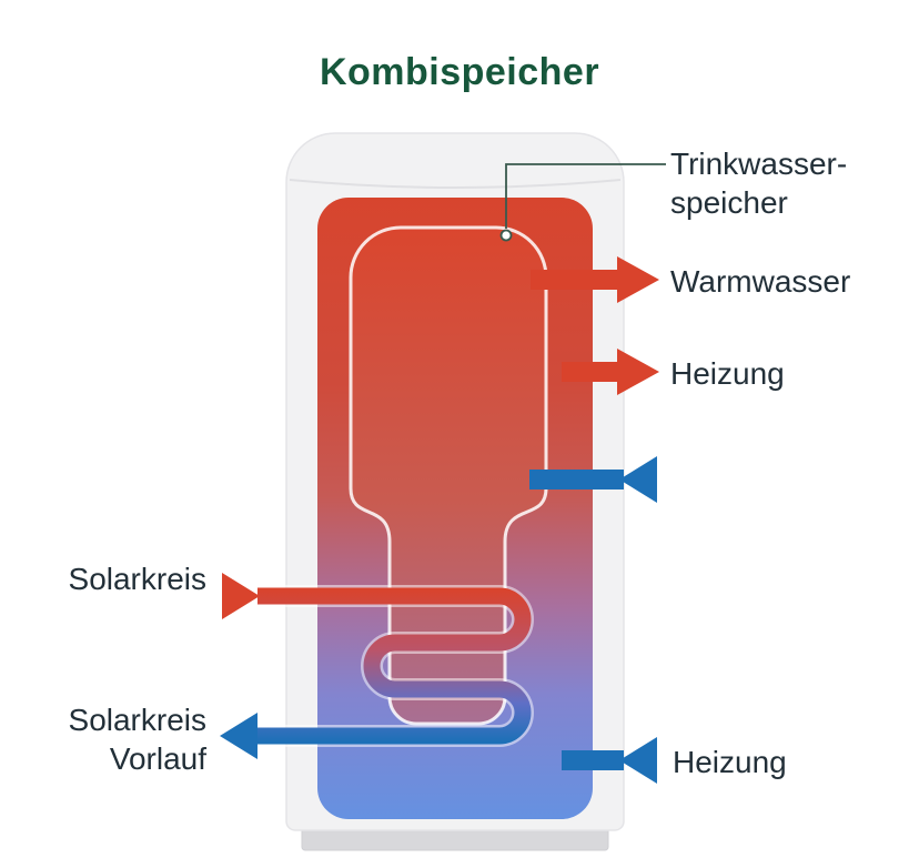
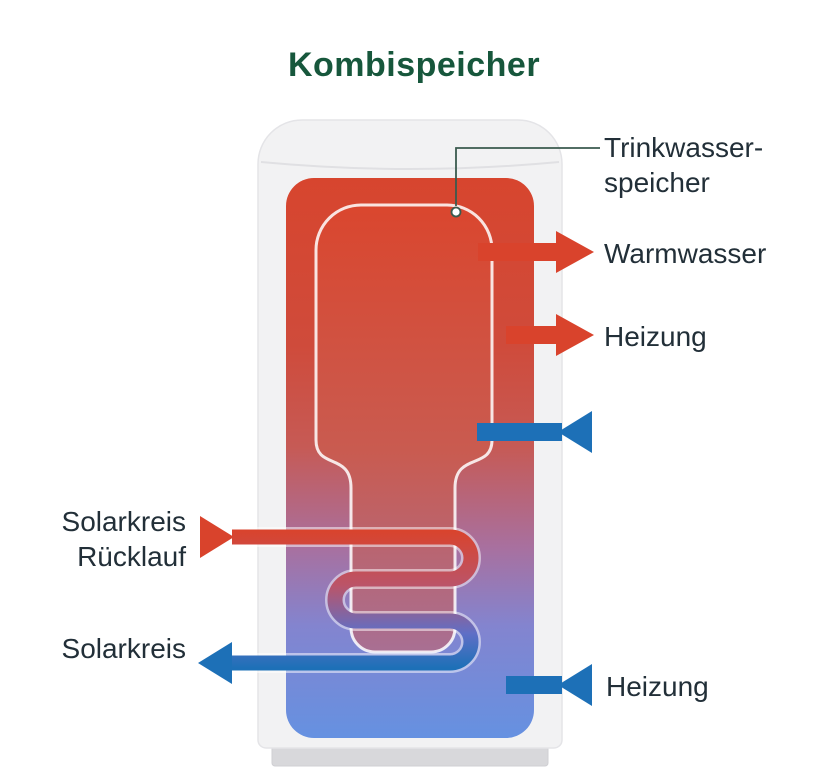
  Kombispeicher
  Trinkwasser-
  speicher
  Warmwasser
  Heizung
  Solarkreis
+ Rücklauf
  Solarkreis
- Vorlauf
  Heizung
